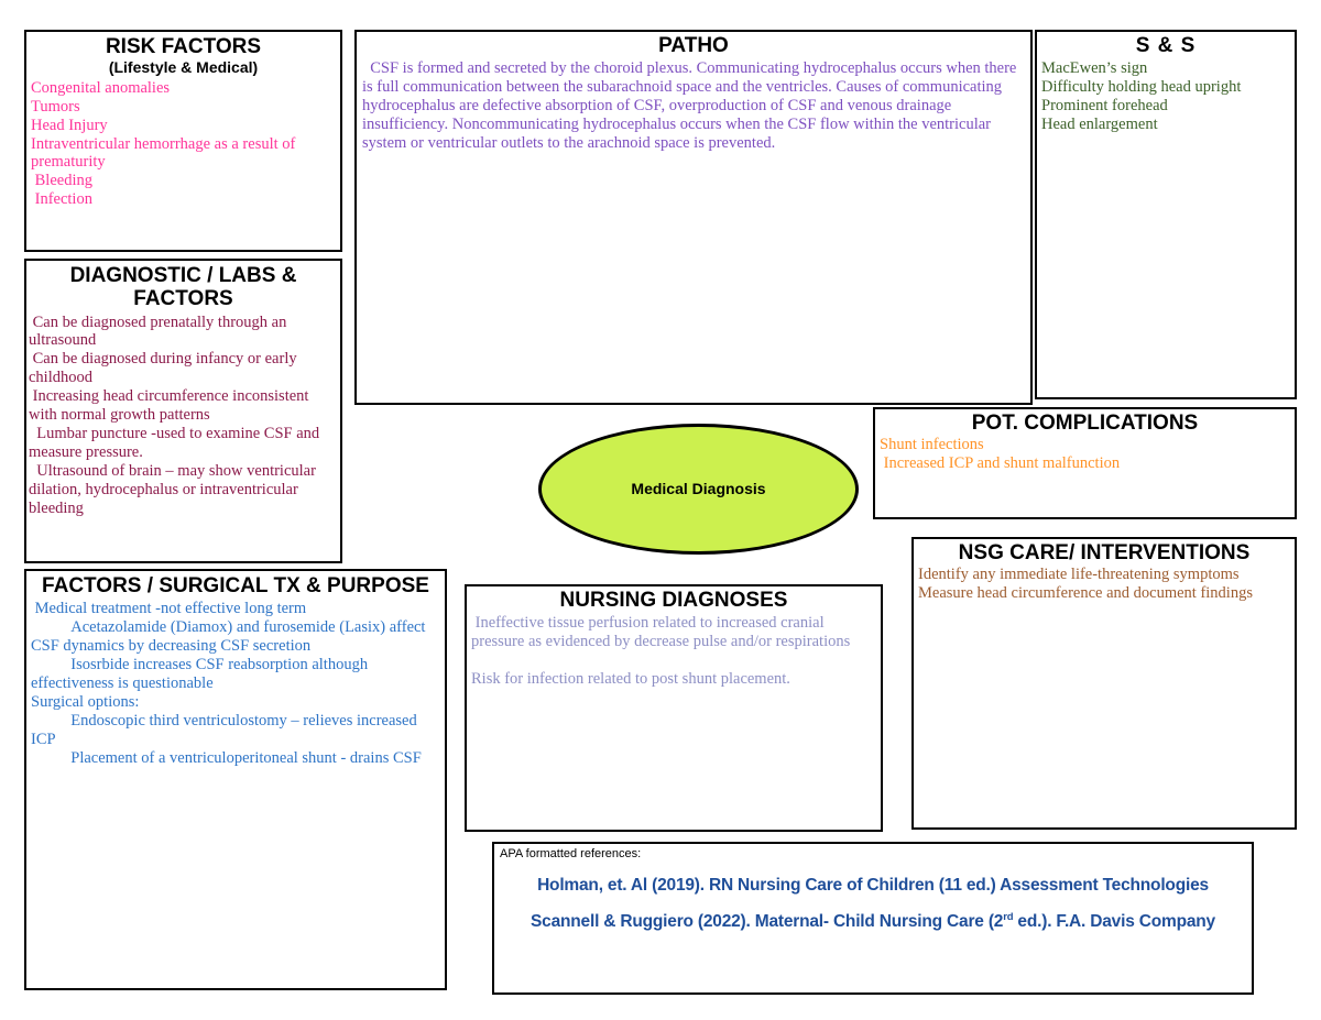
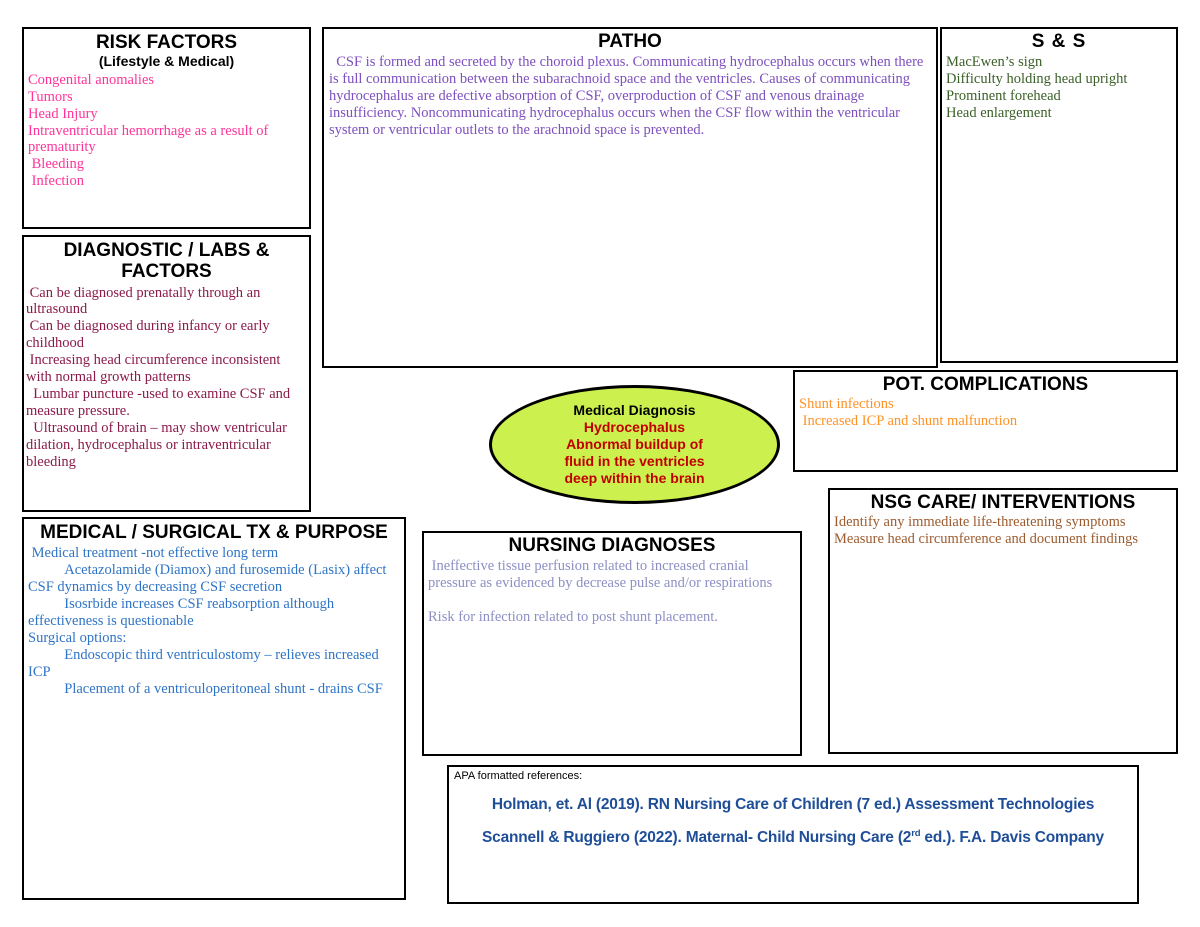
  RISK FACTORS
  (Lifestyle & Medical)
  Congenital anomalies
  Tumors
  Head Injury
  Intraventricular hemorrhage as a result of prematurity
  Bleeding
  Infection
  DIAGNOSTIC / LABS & FACTORS
  Can be diagnosed prenatally through an ultrasound
  Can be diagnosed during infancy or early childhood
  Increasing head circumference inconsistent with normal growth patterns
  Lumbar puncture -used to examine CSF and measure pressure.
  Ultrasound of brain – may show ventricular dilation, hydrocephalus or intraventricular bleeding
- FACTORS / SURGICAL TX & PURPOSE
+ MEDICAL / SURGICAL TX & PURPOSE
  Medical treatment -not effective long term
  Acetazolamide (Diamox) and furosemide (Lasix) affect CSF dynamics by decreasing CSF secretion
  Isosrbide increases CSF reabsorption although effectiveness is questionable
  Surgical options:
  Endoscopic third ventriculostomy – relieves increased ICP
  Placement of a ventriculoperitoneal shunt - drains CSF
  PATHO
  CSF is formed and secreted by the choroid plexus. Communicating hydrocephalus occurs when there is full communication between the subarachnoid space and the ventricles. Causes of communicating hydrocephalus are defective absorption of CSF, overproduction of CSF and venous drainage insufficiency. Noncommunicating hydrocephalus occurs when the CSF flow within the ventricular system or ventricular outlets to the arachnoid space is prevented.
  S & S
  MacEwen’s sign
  Difficulty holding head upright
  Prominent forehead
  Head enlargement
  POT. COMPLICATIONS
  Shunt infections
  Increased ICP and shunt malfunction
  NSG CARE/ INTERVENTIONS
  Identify any immediate life-threatening symptoms
  Measure head circumference and document findings
  NURSING DIAGNOSES
  Ineffective tissue perfusion related to increased cranial pressure as evidenced by decrease pulse and/or respirations
  Risk for infection related to post shunt placement.
  Medical Diagnosis
+ Hydrocephalus
+ Abnormal buildup of
+ fluid in the ventricles
+ deep within the brain
  APA formatted references:
- Holman, et. Al (2019). RN Nursing Care of Children (11 ed.) Assessment Technologies
+ Holman, et. Al (2019). RN Nursing Care of Children (7 ed.) Assessment Technologies
  Scannell & Ruggiero (2022). Maternal- Child Nursing Care (2rd ed.). F.A. Davis Company
